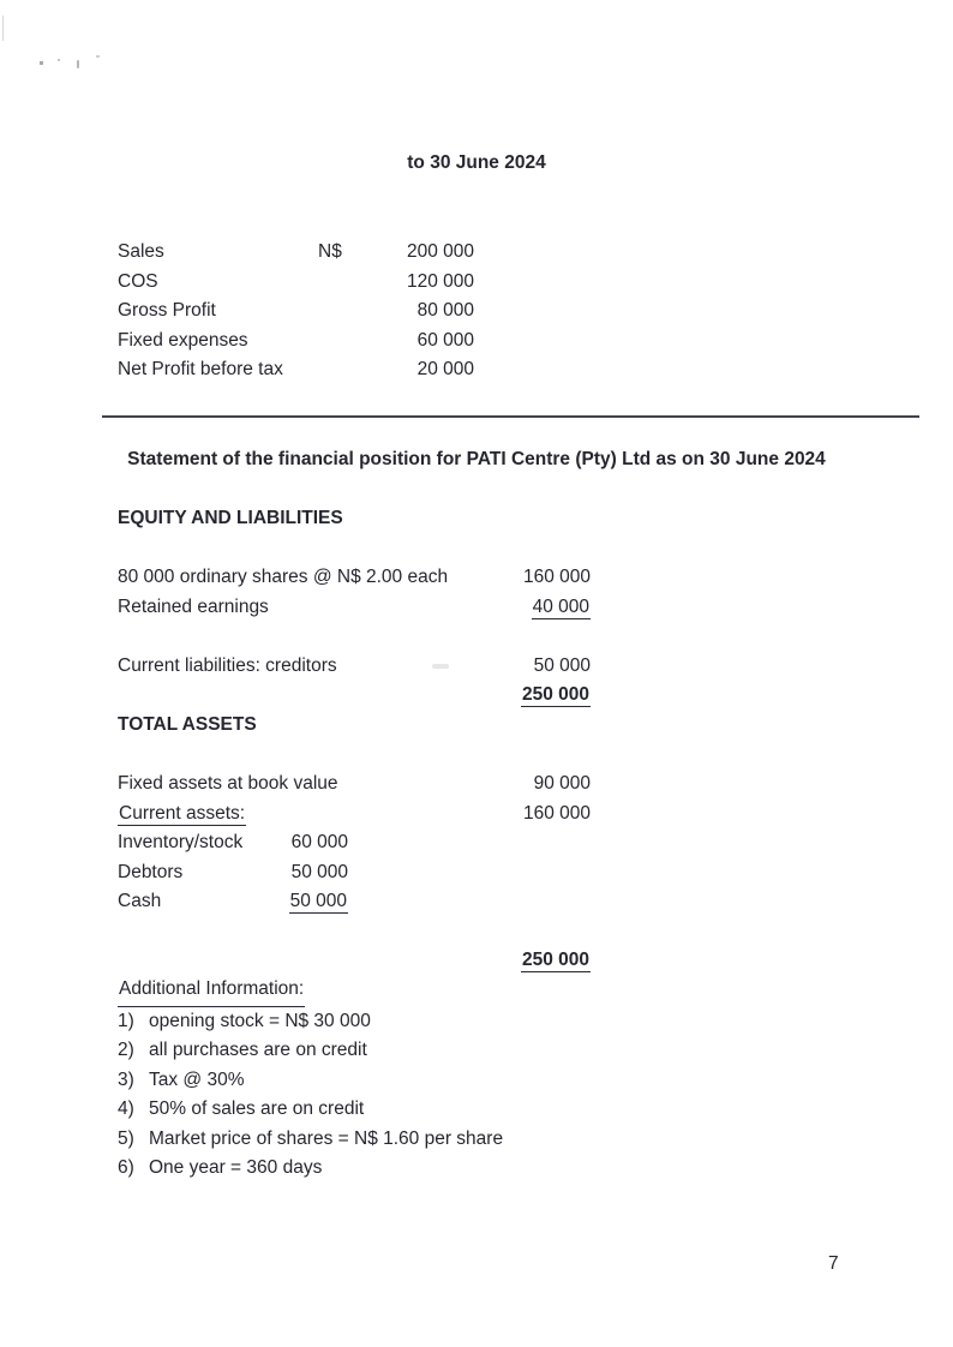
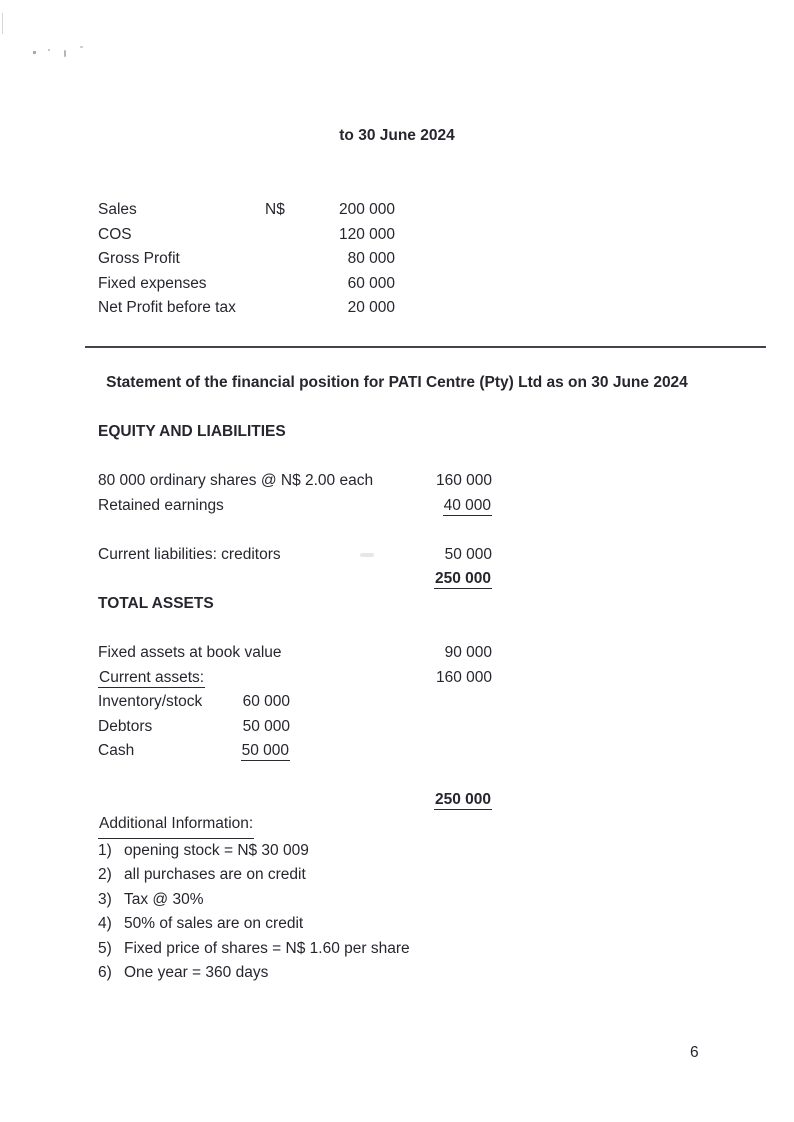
  to 30 June 2024
  Sales
  N$
  200 000
  COS
  120 000
  Gross Profit
  80 000
  Fixed expenses
  60 000
  Net Profit before tax
  20 000
  Statement of the financial position for PATI Centre (Pty) Ltd as on 30 June 2024
  EQUITY AND LIABILITIES
  80 000 ordinary shares @ N$ 2.00 each
  160 000
  Retained earnings
  40 000
  Current liabilities: creditors
  50 000
  250 000
  TOTAL ASSETS
  Fixed assets at book value
  90 000
  Current assets:
  160 000
  Inventory/stock
  60 000
  Debtors
  50 000
  Cash
  50 000
  250 000
  Additional Information:
  1)
- opening stock = N$ 30 000
+ opening stock = N$ 30 009
  2)
  all purchases are on credit
  3)
  Tax @ 30%
  4)
  50% of sales are on credit
  5)
- Market price of shares = N$ 1.60 per share
+ Fixed price of shares = N$ 1.60 per share
  6)
  One year = 360 days
- 7
+ 6
